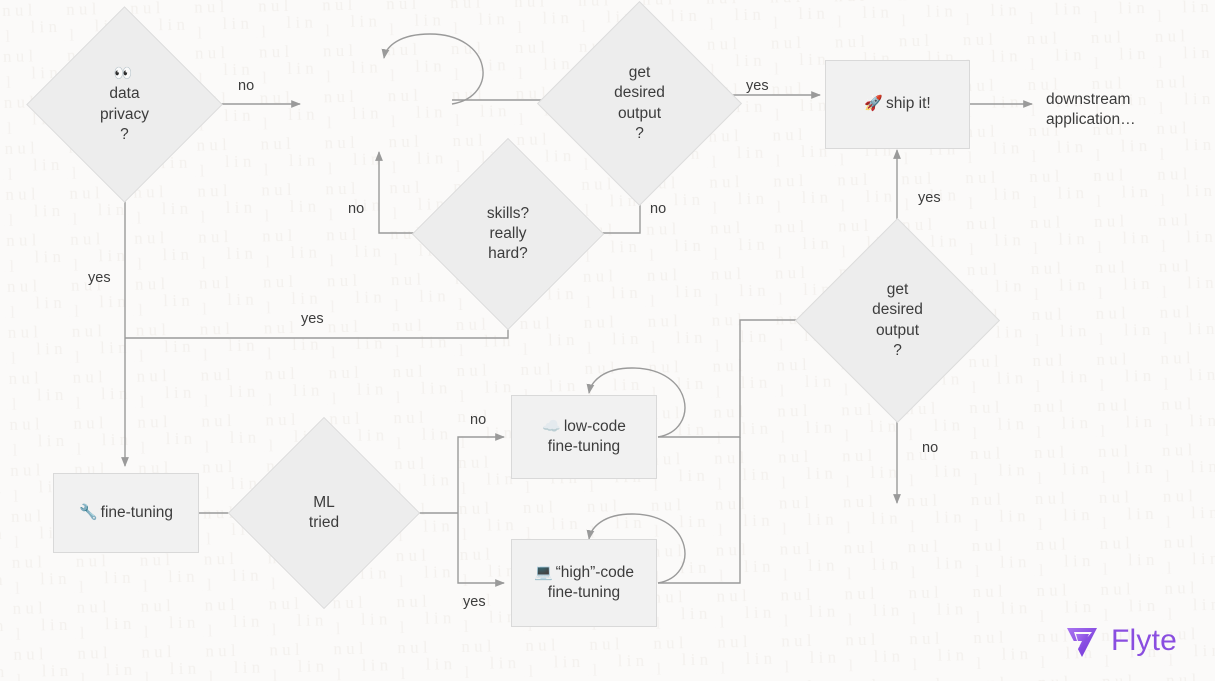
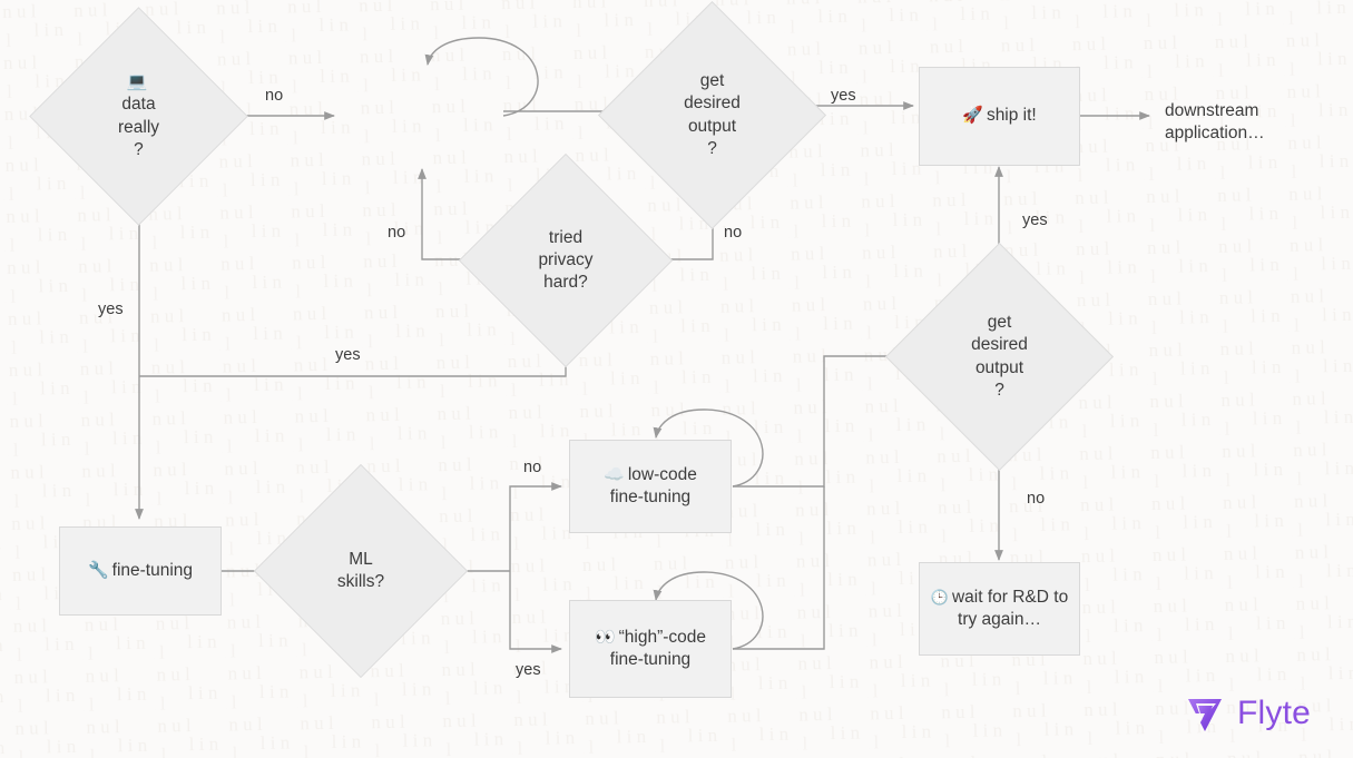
- 👀
+ 💻
  data
- privacy
+ really
  ?
  get
  desired
  output
  ?
  🚀 ship it!
- skills?
+ tried
- really
+ privacy
  hard?
  🔧 fine-tuning
  ML
- tried
+ skills?
  ☁️ low-code
  fine-tuning
- 💻 “high”-code
+ 👀 “high”-code
  fine-tuning
  get
  desired
  output
  ?
+ 🕒 wait for R&D to
+ try again…
  no
  yes
  yes
  no
  no
  yes
  no
  yes
  yes
  no
  downstream
  application…
  Flyte
